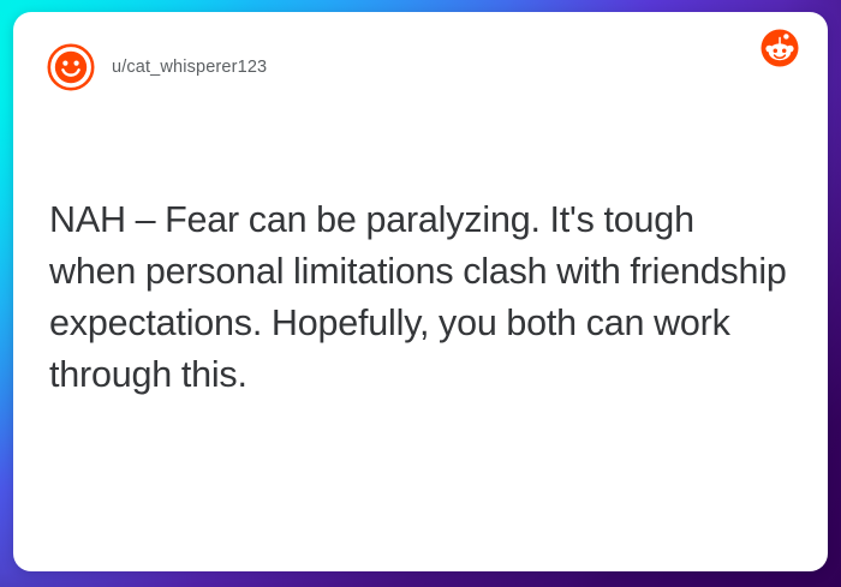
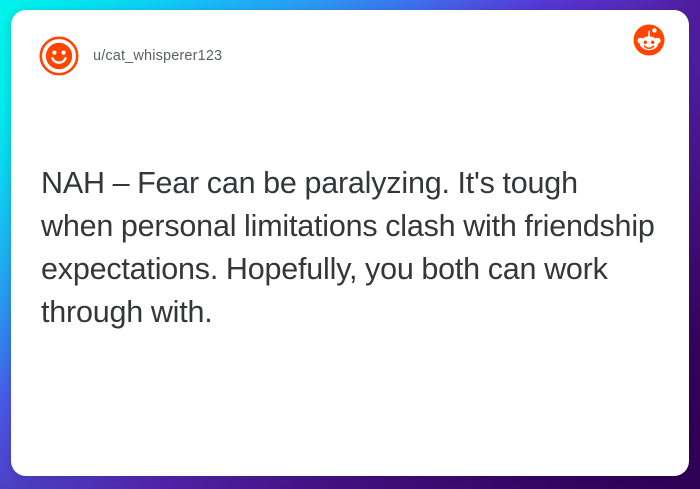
  u/cat_whisperer123
- NAH – Fear can be paralyzing. It's tough when personal limitations clash with friendship expectations. Hopefully, you both can work through this.
+ NAH – Fear can be paralyzing. It's tough when personal limitations clash with friendship expectations. Hopefully, you both can work through with.
